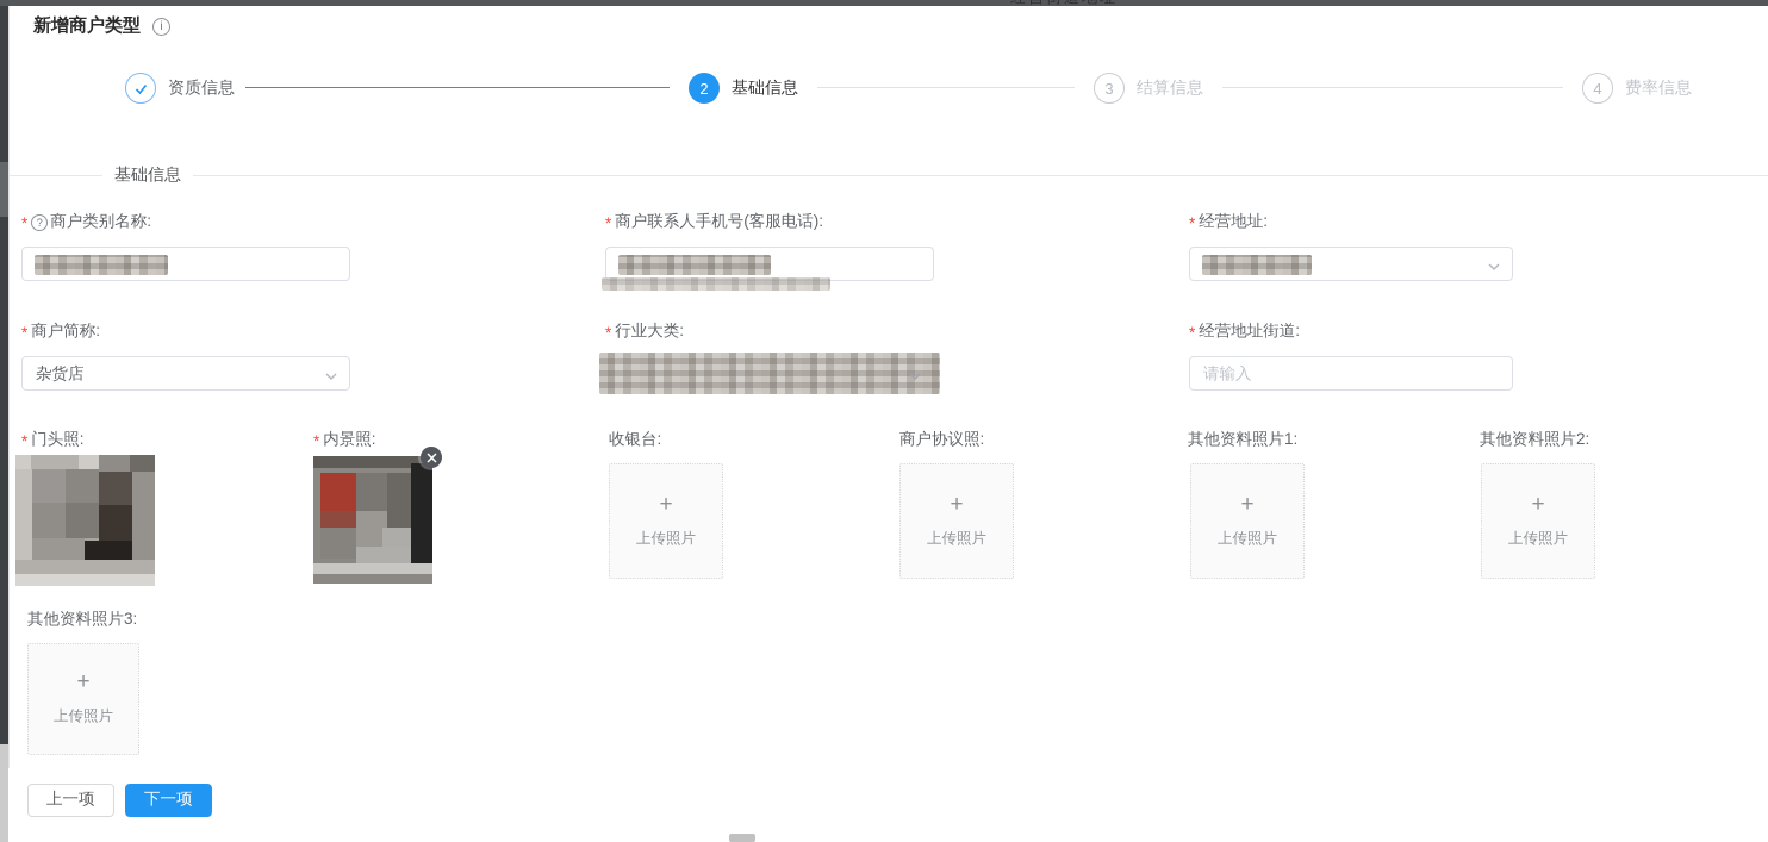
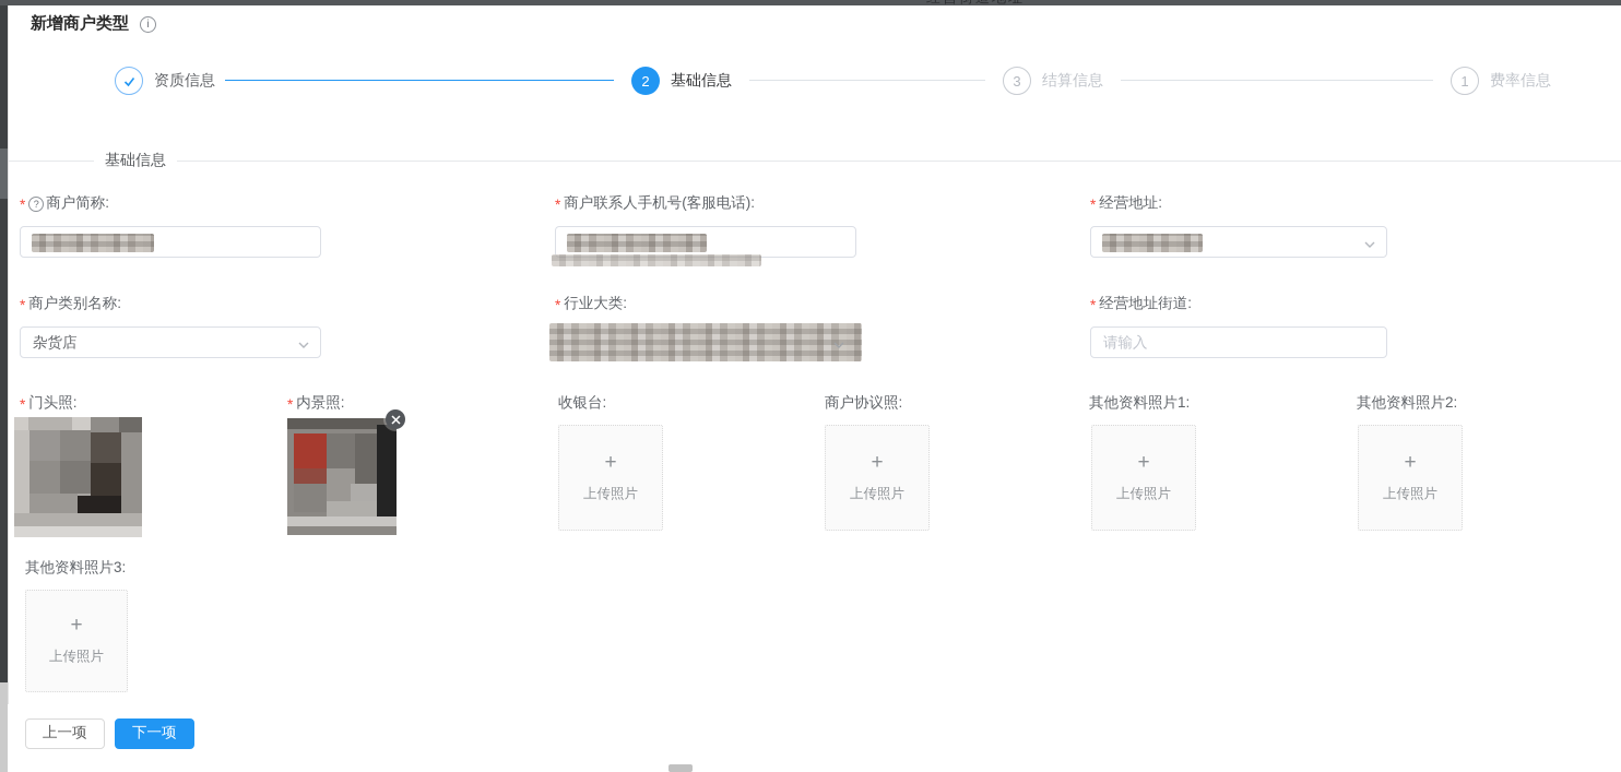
  新增商户类型
  i
  资质信息
  2
  基础信息
  3
  结算信息
- 4
+ 1
  费率信息
  基础信息
  *
  ?
- 商户类别名称:
+ 商户简称:
  *
  商户联系人手机号(客服电话):
  *
  经营地址:
  *
- 商户简称:
+ 商户类别名称:
  *
  行业大类:
  *
  经营地址街道:
  杂货店
  请输入
  *
  门头照:
  *
  内景照:
  收银台:
  商户协议照:
  其他资料照片1:
  其他资料照片2:
  +
  上传照片
  +
  上传照片
  +
  上传照片
  +
  上传照片
  其他资料照片3:
  +
  上传照片
  上一项
  下一项
